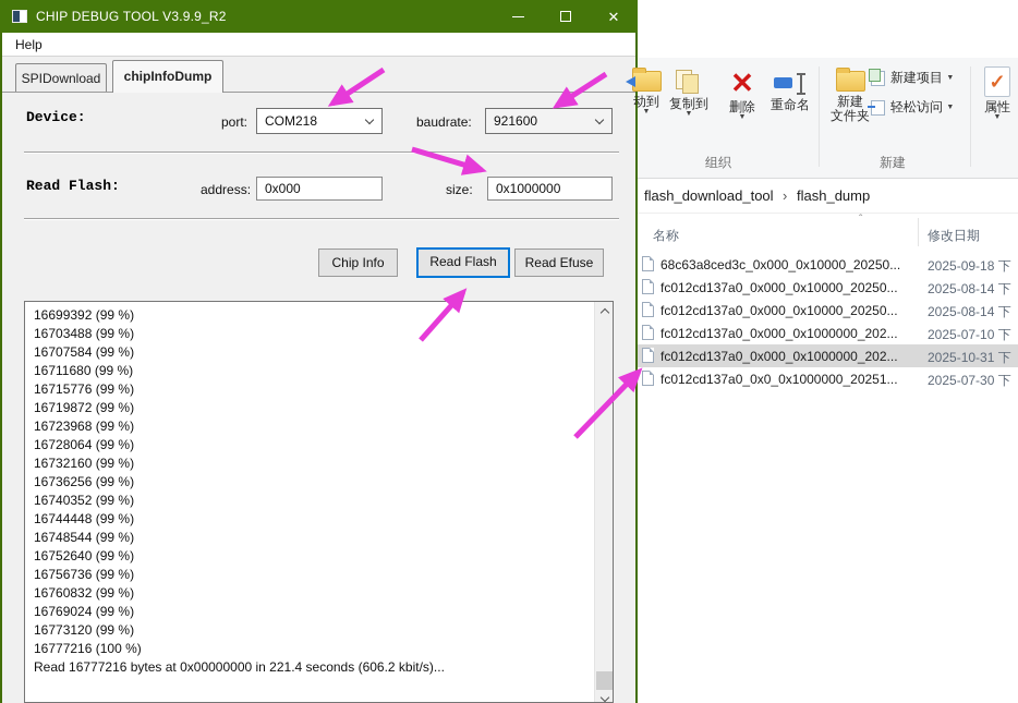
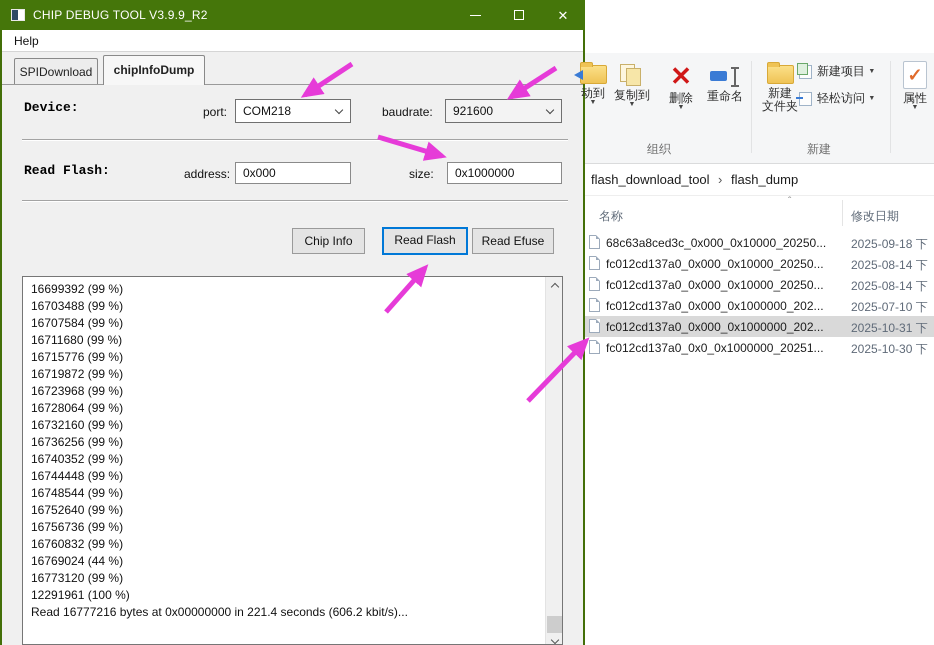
  CHIP DEBUG TOOL V3.9.9_R2
  ✕
  Help
  SPIDownload
  chipInfoDump
  Device:
  port:
  COM218
  baudrate:
  921600
  Read Flash:
  address:
  0x000
  size:
  0x1000000
  Chip Info
  Read Flash
  Read Efuse
  16699392 (99 %)
  16703488 (99 %)
  16707584 (99 %)
  16711680 (99 %)
  16715776 (99 %)
  16719872 (99 %)
  16723968 (99 %)
  16728064 (99 %)
  16732160 (99 %)
  16736256 (99 %)
  16740352 (99 %)
  16744448 (99 %)
  16748544 (99 %)
  16752640 (99 %)
  16756736 (99 %)
  16760832 (99 %)
- 16769024 (99 %)
+ 16769024 (44 %)
  16773120 (99 %)
- 16777216 (100 %)
+ 12291961 (100 %)
  Read 16777216 bytes at 0x00000000 in 221.4 seconds (606.2 kbit/s)...
  动到
  复制到
  ✕
  删除
  重命名
  新建
  文件夹
  新建项目
  轻松访问
  ✓
  属性
  组织
  新建
  flash_download_tool
  ›
  flash_dump
  ˆ
  名称
  修改日期
  68c63a8ced3c_0x000_0x10000_20250...
  2025-09-18 下
  fc012cd137a0_0x000_0x10000_20250...
  2025-08-14 下
  fc012cd137a0_0x000_0x10000_20250...
  2025-08-14 下
  fc012cd137a0_0x000_0x1000000_202...
  2025-07-10 下
  fc012cd137a0_0x000_0x1000000_202...
  2025-10-31 下
  fc012cd137a0_0x0_0x1000000_20251...
- 2025-07-30 下
+ 2025-10-30 下
